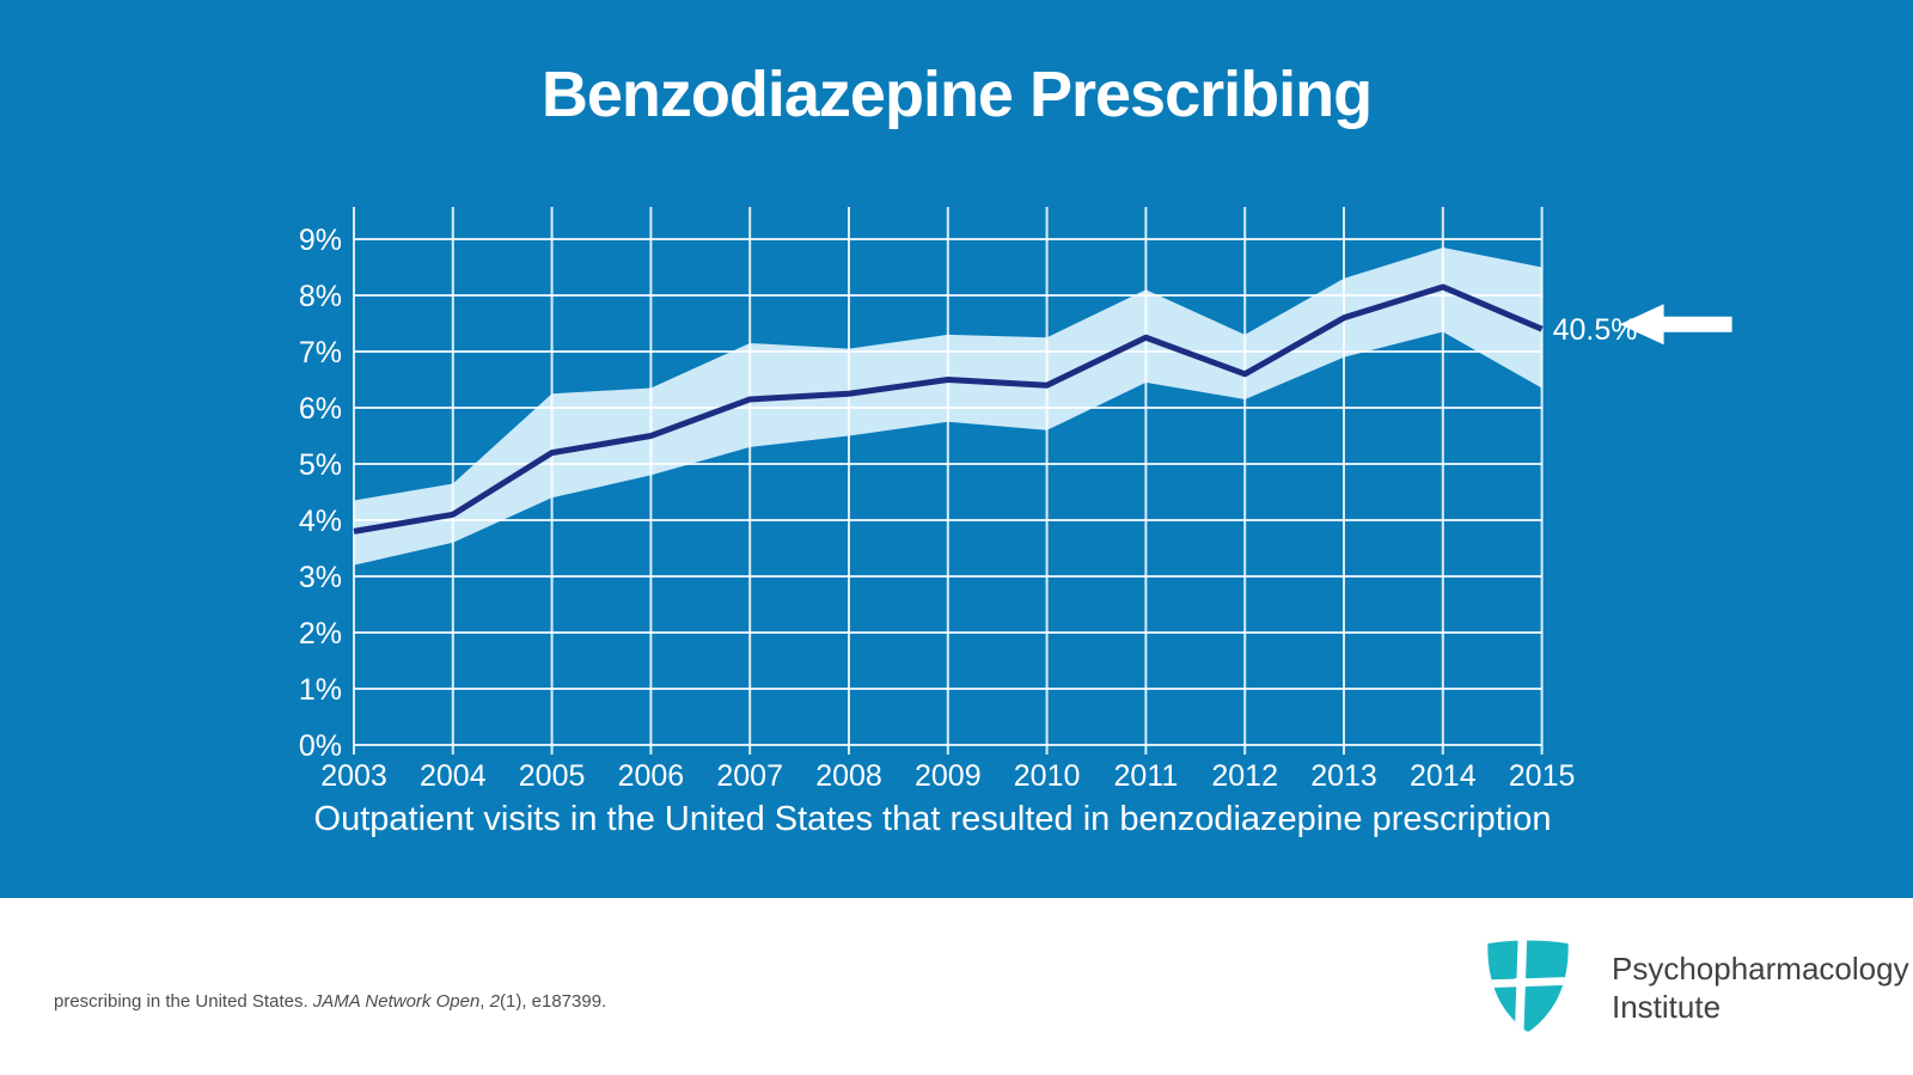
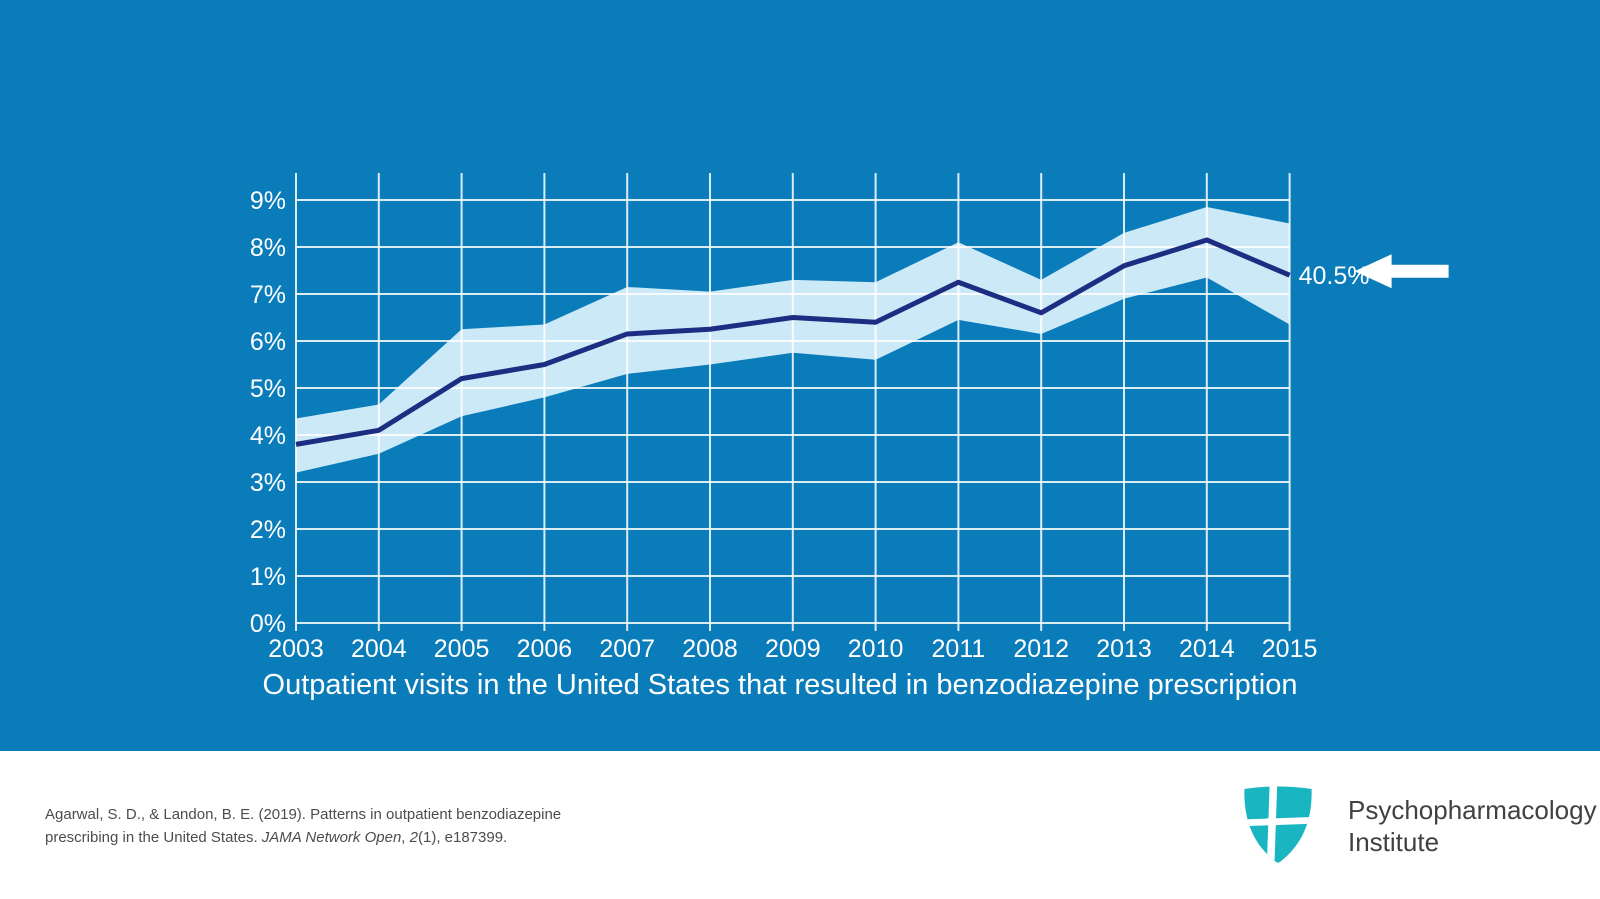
- Benzodiazepine Prescribing
  0%
  1%
  2%
  3%
  4%
  5%
  6%
  7%
  8%
  9%
  2003
  2004
  2005
  2006
  2007
  2008
  2009
  2010
  2011
  2012
  2013
  2014
  2015
  40.5%
  Outpatient visits in the United States that resulted in benzodiazepine prescription
+ Agarwal, S. D., & Landon, B. E. (2019). Patterns in outpatient benzodiazepine
  prescribing in the United States. JAMA Network Open, 2(1), e187399.
  Psychopharmacology
  Institute
